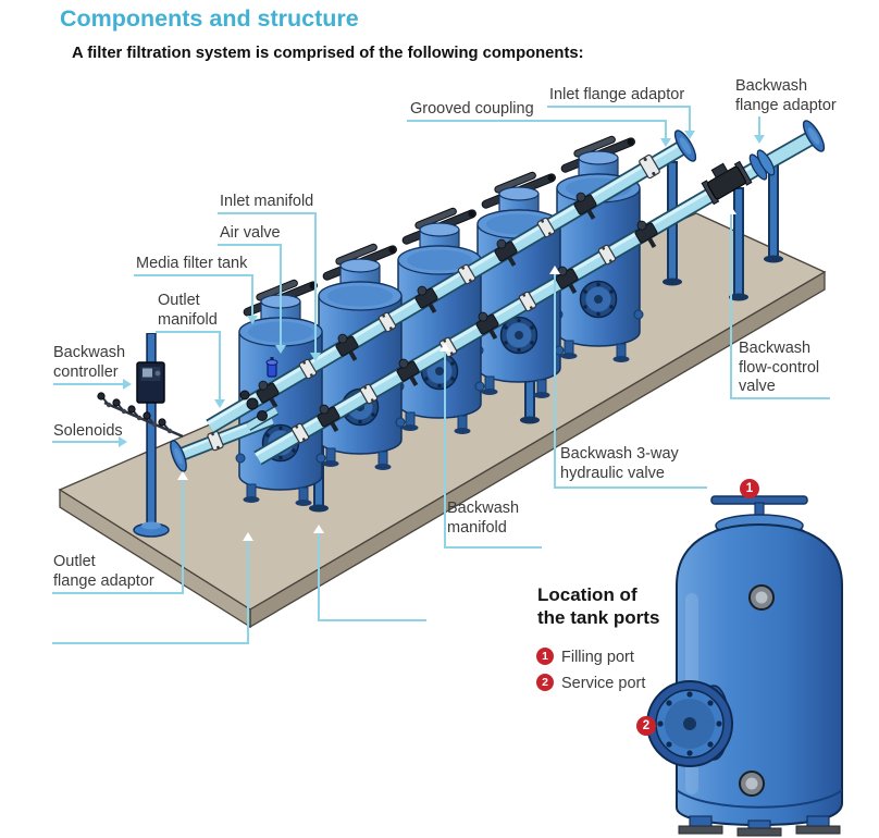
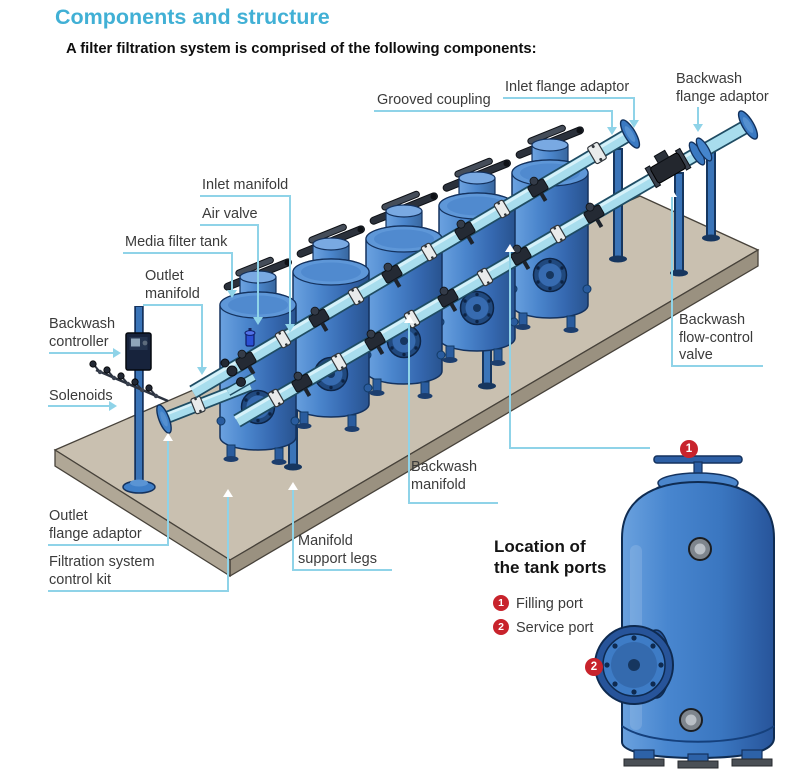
  Components and structure
  A filter filtration system is comprised of the following components:
  Grooved coupling
  Inlet flange adaptor
  Backwash
  flange adaptor
  Inlet manifold
  Air valve
  Media filter tank
  Outlet
  manifold
  Backwash
  controller
  Solenoids
  Outlet
  flange adaptor
+ Filtration system
+ control kit
+ Manifold
+ support legs
  Backwash
  manifold
- Backwash 3-way
- hydraulic valve
  Backwash
  flow-control
  valve
  Location of
  the tank ports
  1
  Filling port
  2
  Service port
  1
  2
